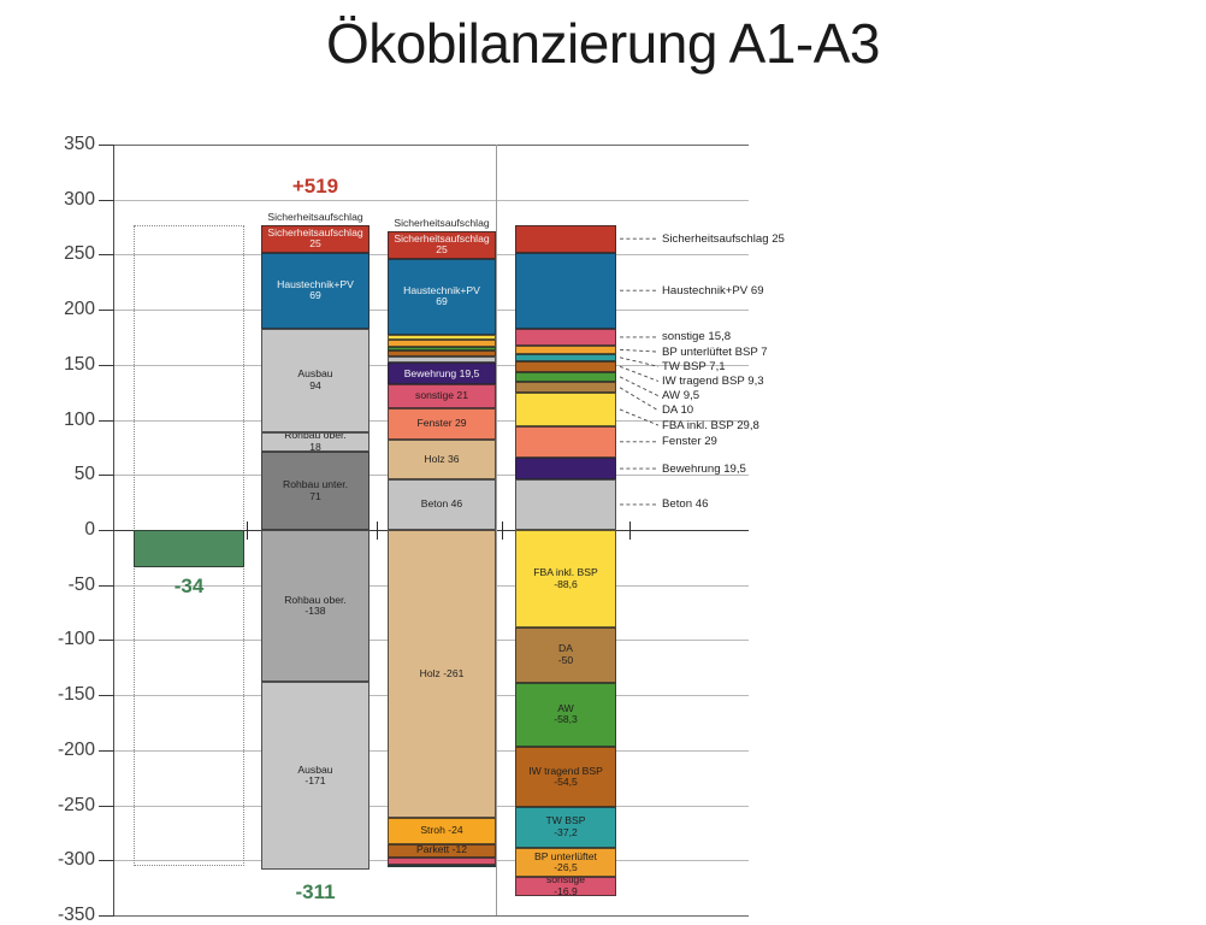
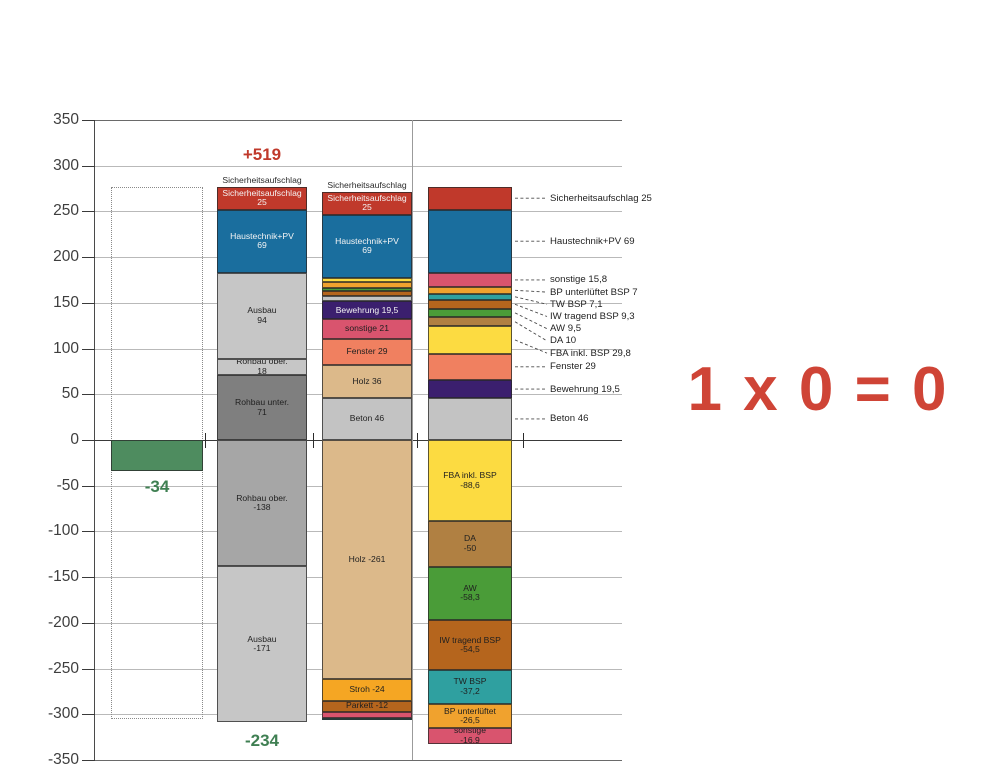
- Ökobilanzierung A1-A3
  350
  300
  250
  200
  150
  100
  50
  0
  -50
  -100
  -150
  -200
  -250
  -300
  -350
  -34
  Sicherheitsaufschlag
  25
  Haustechnik+PV
  69
  Ausbau
  94
  Rohbau ober.
  18
  Rohbau unter.
  71
  Rohbau ober.
  -138
  Ausbau
  -171
  Sicherheitsaufschlag
  +519
- -311
+ -234
  Sicherheitsaufschlag
  25
  Haustechnik+PV
  69
  Bewehrung 19,5
  sonstige 21
  Fenster 29
  Holz 36
  Beton 46
  Holz -261
  Stroh -24
  Parkett -12
  Sicherheitsaufschlag
  FBA inkl. BSP
  -88,6
  DA
  -50
  AW
  -58,3
  IW tragend BSP
  -54,5
  TW BSP
  -37,2
  BP unterlüftet
  -26,5
  sonstige
  -16,9
  Sicherheitsaufschlag 25
  Haustechnik+PV 69
  sonstige 15,8
  BP unterlüftet BSP 7
  TW BSP 7,1
  IW tragend BSP 9,3
  AW 9,5
  DA 10
  FBA inkl. BSP 29,8
  Fenster 29
  Bewehrung 19,5
  Beton 46
+ 1 x 0 = 0
